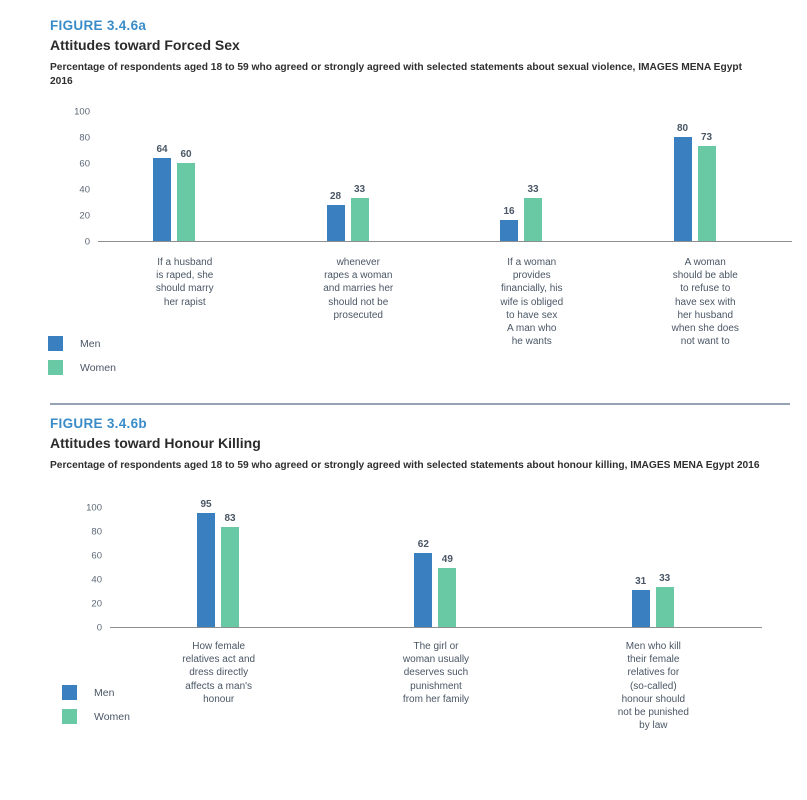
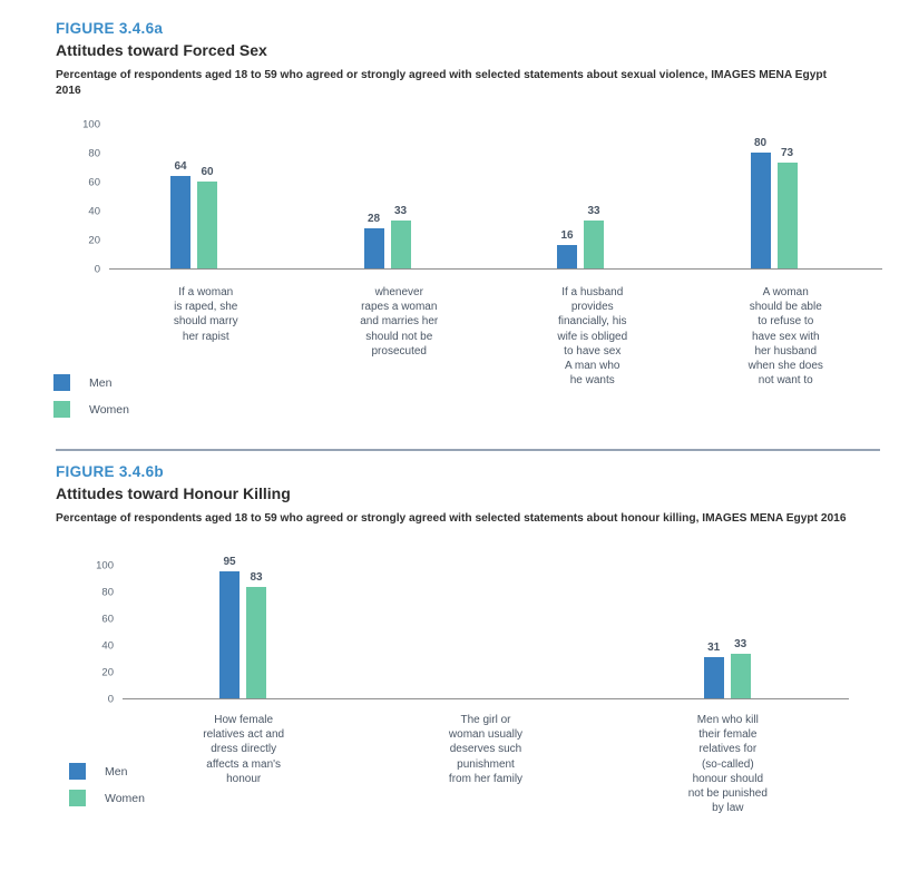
  FIGURE 3.4.6a
  Attitudes toward Forced Sex
  Percentage of respondents aged 18 to 59 who agreed or strongly agreed with selected statements about sexual violence, IMAGES MENA Egypt 2016
  0
  20
  40
  60
  80
  100
  64
  60
  28
  33
  16
  33
  80
  73
- If a husband
+ If a woman
  is raped, she
  should marry
  her rapist
  whenever
  rapes a woman
  and marries her
  should not be
  prosecuted
- If a woman
+ If a husband
  provides
  financially, his
  wife is obliged
  to have sex
  A man who
  he wants
  A woman
  should be able
  to refuse to
  have sex with
  her husband
  when she does
  not want to
  Men
  Women
  FIGURE 3.4.6b
  Attitudes toward Honour Killing
  Percentage of respondents aged 18 to 59 who agreed or strongly agreed with selected statements about honour killing, IMAGES MENA Egypt 2016
  0
  20
  40
  60
  80
  100
  95
  83
- 62
- 49
  31
  33
  How female
  relatives act and
  dress directly
  affects a man's
  honour
  The girl or
  woman usually
  deserves such
  punishment
  from her family
  Men who kill
  their female
  relatives for
  (so-called)
  honour should
  not be punished
  by law
  Men
  Women
